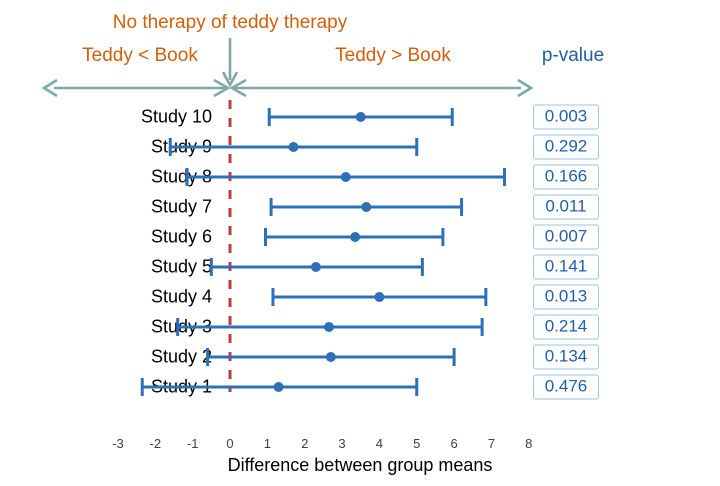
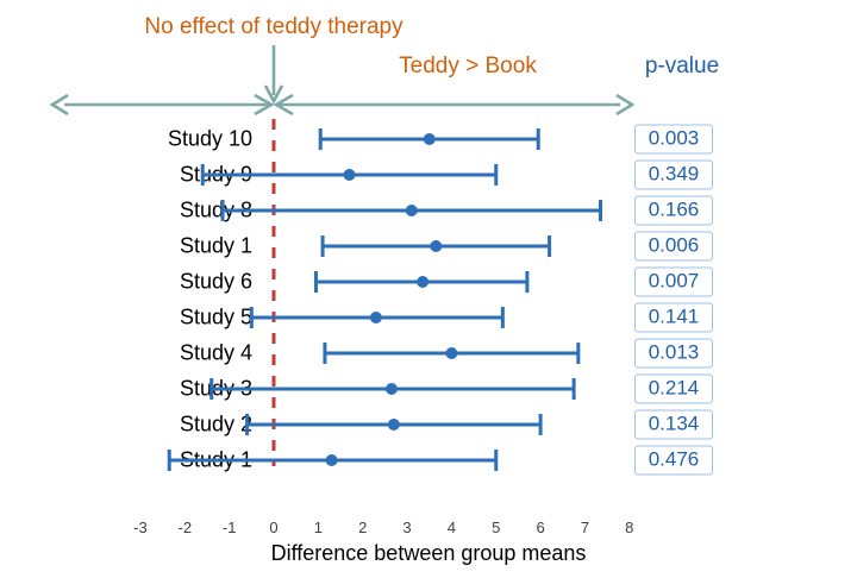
- No therapy of teddy therapy
+ No effect of teddy therapy
- Teddy < Book
  Teddy > Book
  p-value
  Study 10
- Study 7
+ Study 1
  Study 6
  Study 5
  Study 4
  Study
  0.003
- 0.292
+ 0.349
  0.166
- 0.011
+ 0.006
  0.007
  0.141
  0.013
  0.214
  0.134
  0.476
  -3
  -2
  -1
  0
  1
  2
  3
  4
  5
  6
  7
  8
  Difference between group means
